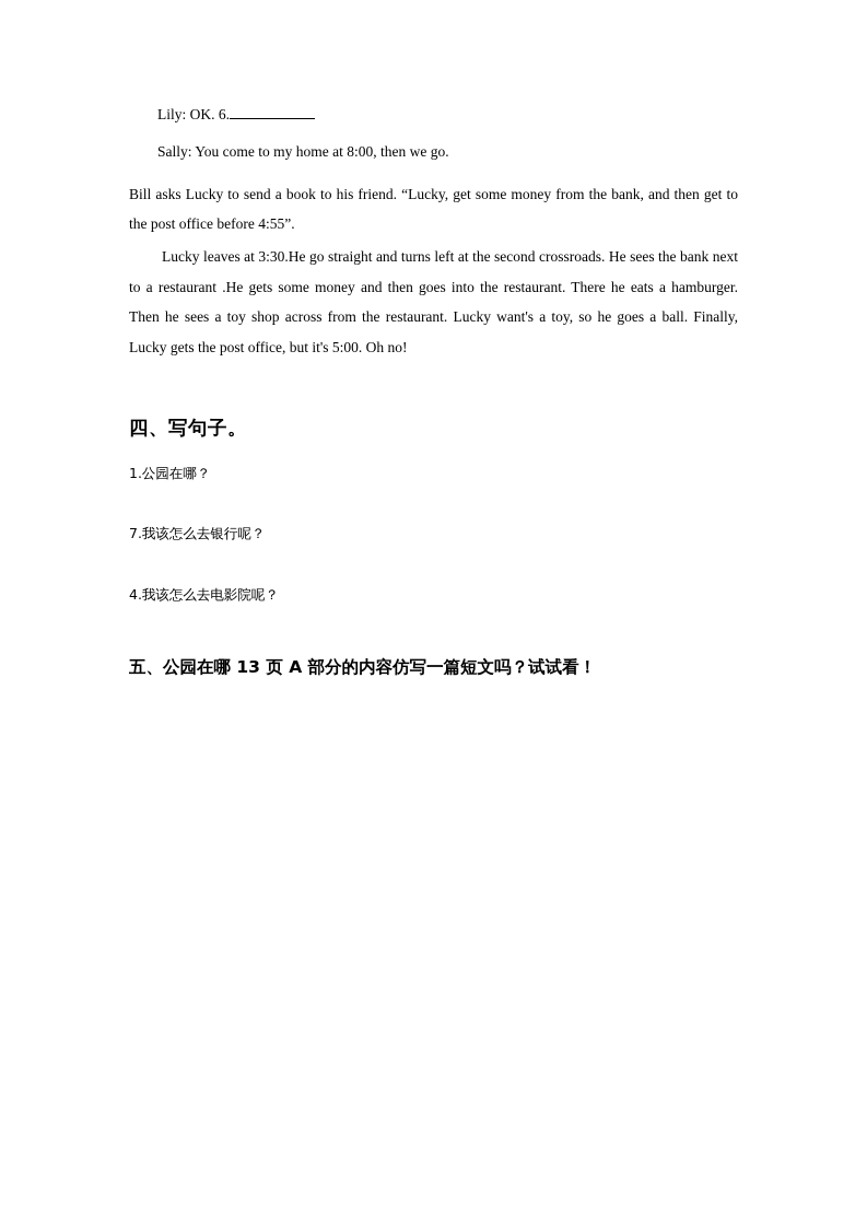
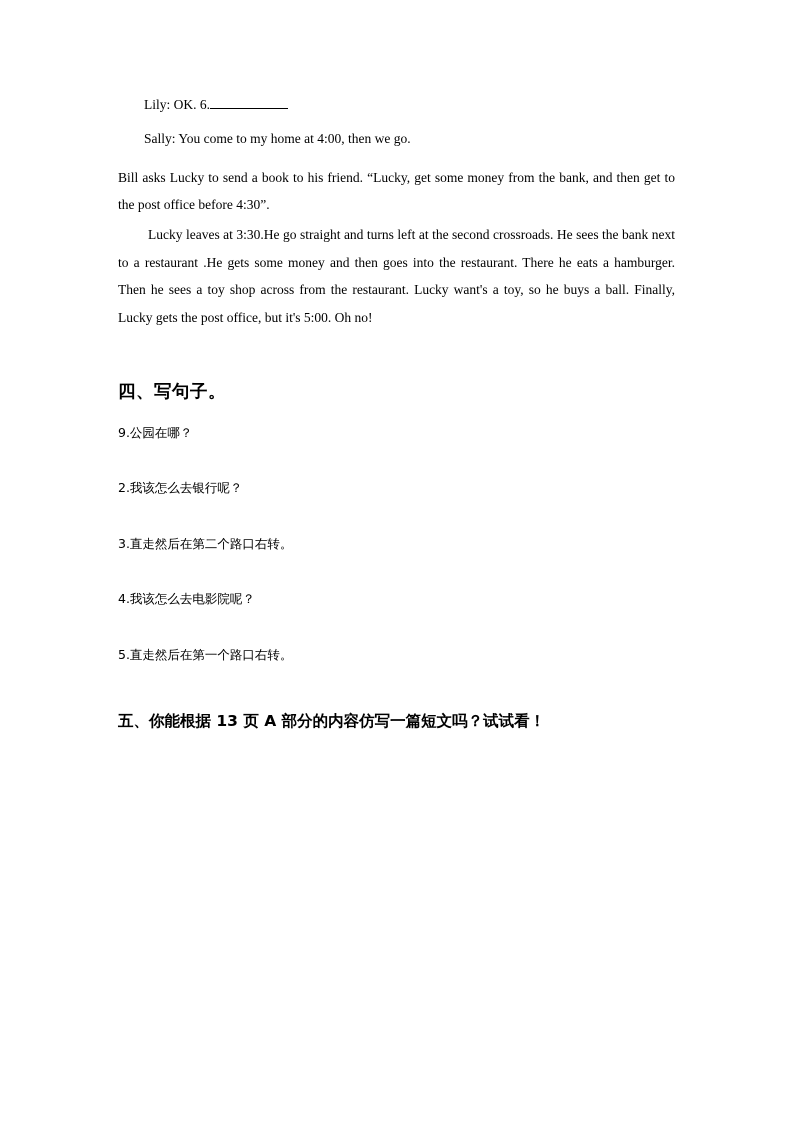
  Lily: OK. 6.
- Sally: You come to my home at 8:00, then we go.
+ Sally: You come to my home at 4:00, then we go.
- Bill asks Lucky to send a book to his friend. “Lucky, get some money from the bank, and then get to the post office before 4:55”.
+ Bill asks Lucky to send a book to his friend. “Lucky, get some money from the bank, and then get to the post office before 4:30”.
- Lucky leaves at 3:30.He go straight and turns left at the second crossroads. He sees the bank next to a restaurant .He gets some money and then goes into the restaurant. There he eats a hamburger. Then he sees a toy shop across from the restaurant. Lucky want's a toy, so he goes a ball. Finally, Lucky gets the post office, but it's 5:00. Oh no!
+ Lucky leaves at 3:30.He go straight and turns left at the second crossroads. He sees the bank next to a restaurant .He gets some money and then goes into the restaurant. There he eats a hamburger. Then he sees a toy shop across from the restaurant. Lucky want's a toy, so he buys a ball. Finally, Lucky gets the post office, but it's 5:00. Oh no!
  四、写句子。
- 1.公园在哪？
+ 9.公园在哪？
- 7.我该怎么去银行呢？
+ 2.我该怎么去银行呢？
+ 3.直走然后在第二个路口右转。
  4.我该怎么去电影院呢？
+ 5.直走然后在第一个路口右转。
- 五、公园在哪 13 页 A 部分的内容仿写一篇短文吗？试试看！
+ 五、你能根据 13 页 A 部分的内容仿写一篇短文吗？试试看！
